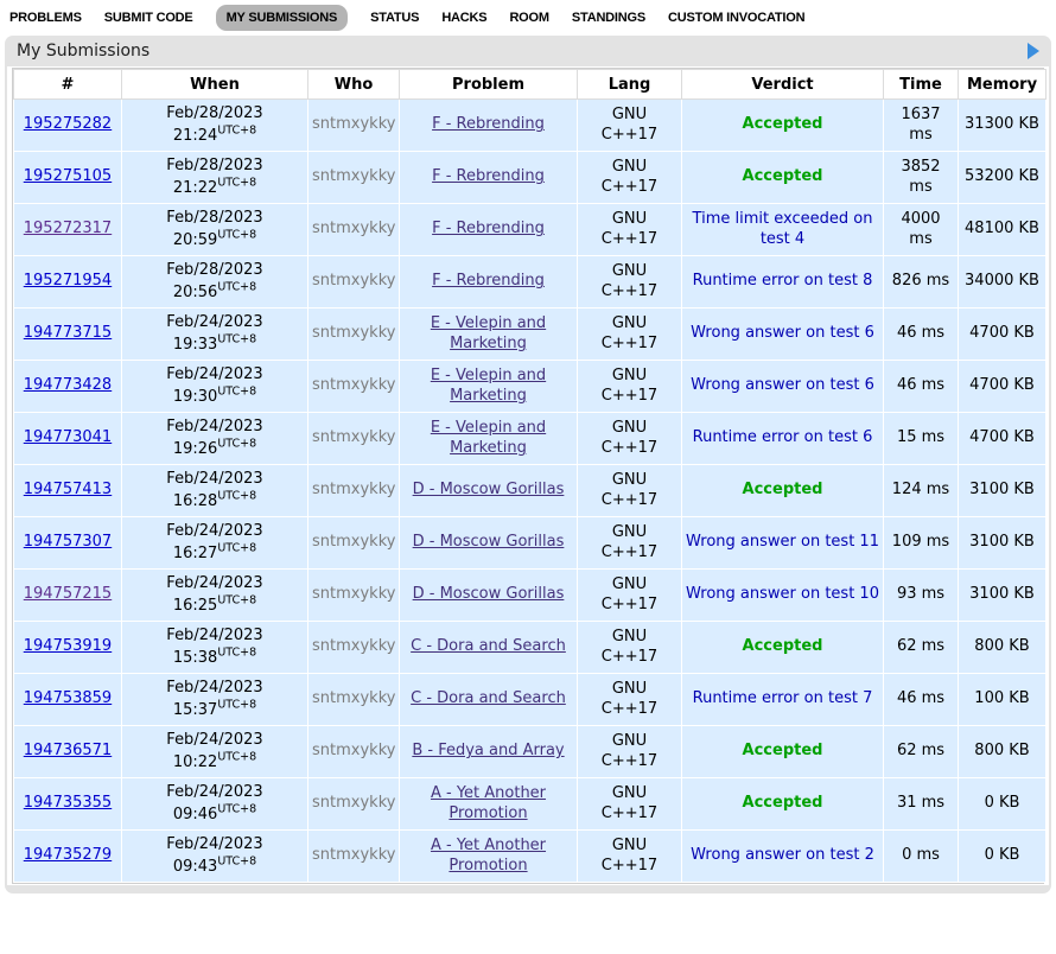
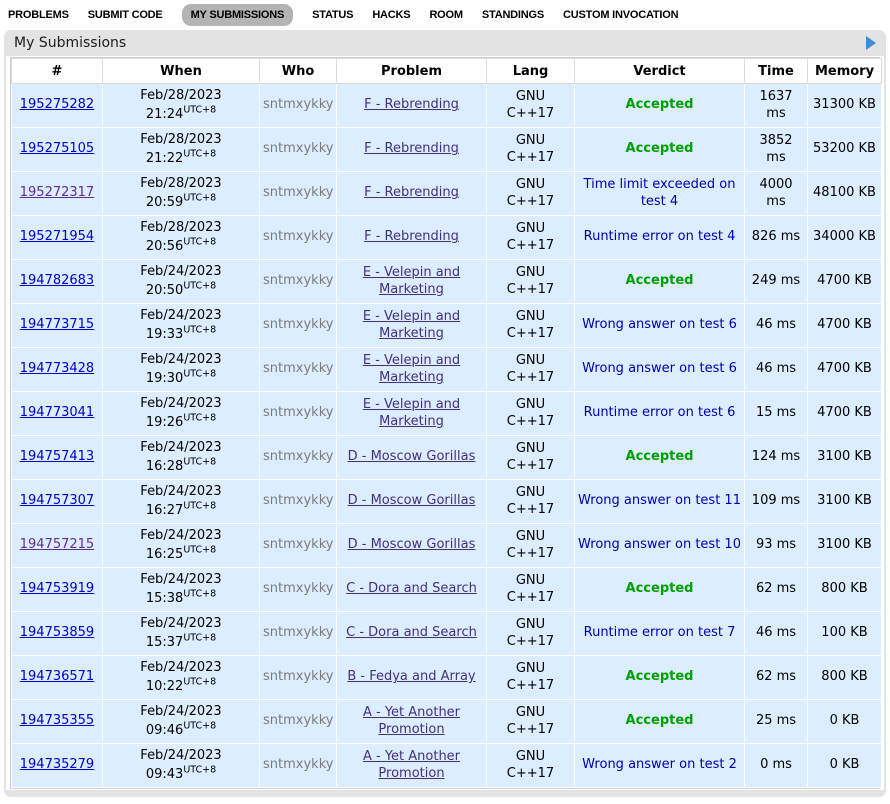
  PROBLEMS
  SUBMIT CODE
  MY SUBMISSIONS
  STATUS
  HACKS
  ROOM
  STANDINGS
  CUSTOM INVOCATION
  My Submissions
  #	When	Who	Problem	Lang	Verdict	Time	Memory
  195275282	Feb/28/202321:24UTC+8	sntmxykky	F - Rebrending	GNU C++17	Accepted	1637 ms	31300 KB
  195275105	Feb/28/202321:22UTC+8	sntmxykky	F - Rebrending	GNU C++17	Accepted	3852 ms	53200 KB
  195272317	Feb/28/202320:59UTC+8	sntmxykky	F - Rebrending	GNU C++17	Time limit exceeded on test 4	4000 ms	48100 KB
- 195271954	Feb/28/202320:56UTC+8	sntmxykky	F - Rebrending	GNU C++17	Runtime error on test 8	826 ms	34000 KB
+ 195271954	Feb/28/202320:56UTC+8	sntmxykky	F - Rebrending	GNU C++17	Runtime error on test 4	826 ms	34000 KB
+ 194782683	Feb/24/202320:50UTC+8	sntmxykky	E - Velepin and Marketing	GNU C++17	Accepted	249 ms	4700 KB
  194773715	Feb/24/202319:33UTC+8	sntmxykky	E - Velepin and Marketing	GNU C++17	Wrong answer on test 6	46 ms	4700 KB
  194773428	Feb/24/202319:30UTC+8	sntmxykky	E - Velepin and Marketing	GNU C++17	Wrong answer on test 6	46 ms	4700 KB
  194773041	Feb/24/202319:26UTC+8	sntmxykky	E - Velepin and Marketing	GNU C++17	Runtime error on test 6	15 ms	4700 KB
  194757413	Feb/24/202316:28UTC+8	sntmxykky	D - Moscow Gorillas	GNU C++17	Accepted	124 ms	3100 KB
  194757307	Feb/24/202316:27UTC+8	sntmxykky	D - Moscow Gorillas	GNU C++17	Wrong answer on test 11	109 ms	3100 KB
  194757215	Feb/24/202316:25UTC+8	sntmxykky	D - Moscow Gorillas	GNU C++17	Wrong answer on test 10	93 ms	3100 KB
  194753919	Feb/24/202315:38UTC+8	sntmxykky	C - Dora and Search	GNU C++17	Accepted	62 ms	800 KB
  194753859	Feb/24/202315:37UTC+8	sntmxykky	C - Dora and Search	GNU C++17	Runtime error on test 7	46 ms	100 KB
  194736571	Feb/24/202310:22UTC+8	sntmxykky	B - Fedya and Array	GNU C++17	Accepted	62 ms	800 KB
- 194735355	Feb/24/202309:46UTC+8	sntmxykky	A - Yet Another Promotion	GNU C++17	Accepted	31 ms	0 KB
+ 194735355	Feb/24/202309:46UTC+8	sntmxykky	A - Yet Another Promotion	GNU C++17	Accepted	25 ms	0 KB
  194735279	Feb/24/202309:43UTC+8	sntmxykky	A - Yet Another Promotion	GNU C++17	Wrong answer on test 2	0 ms	0 KB
